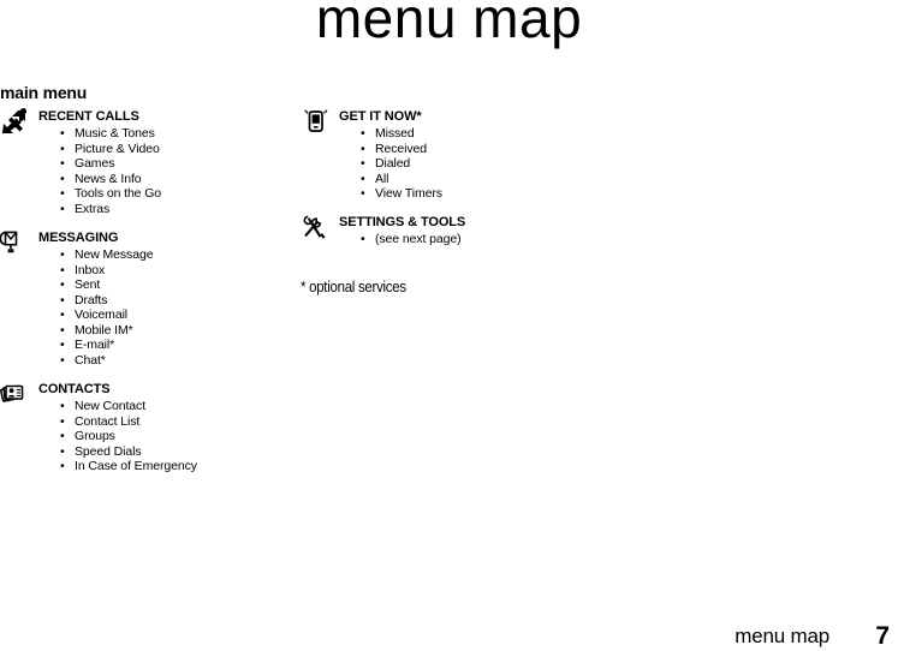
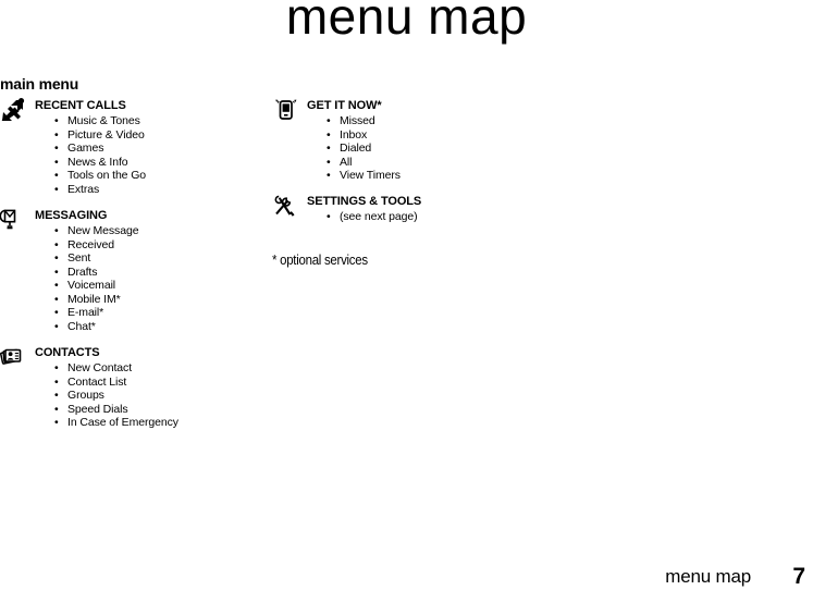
  menu map
  main menu
  RECENT CALLS
  •
  Music & Tones
  •
  Picture & Video
  •
  Games
  •
  News & Info
  •
  Tools on the Go
  •
  Extras
  MESSAGING
  •
  New Message
  •
- Inbox
+ Received
  •
  Sent
  •
  Drafts
  •
  Voicemail
  •
  Mobile IM*
  •
  E-mail*
  •
  Chat*
  CONTACTS
  •
  New Contact
  •
  Contact List
  •
  Groups
  •
  Speed Dials
  •
  In Case of Emergency
  GET IT NOW*
  •
  Missed
  •
- Received
+ Inbox
  •
  Dialed
  •
  All
  •
  View Timers
  SETTINGS & TOOLS
  •
  (see next page)
  * optional services
  menu map
  7
